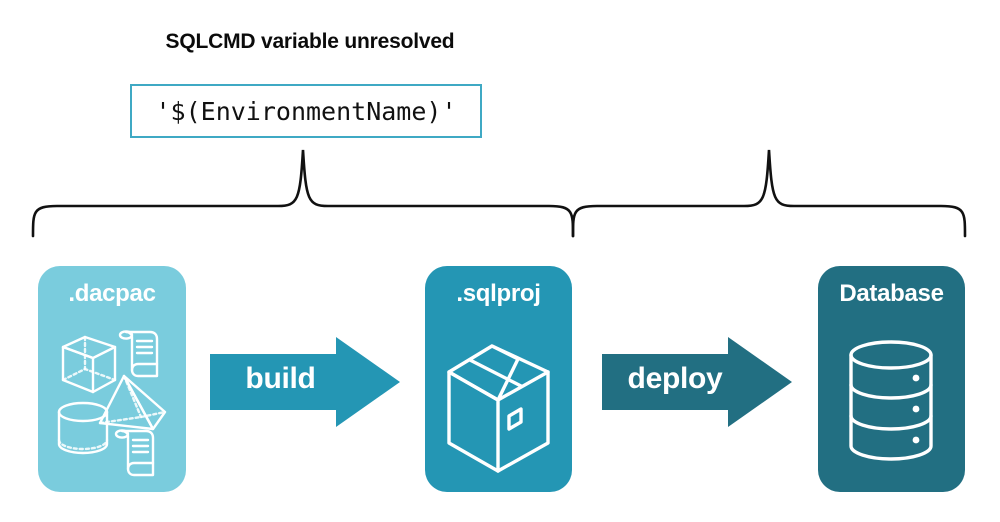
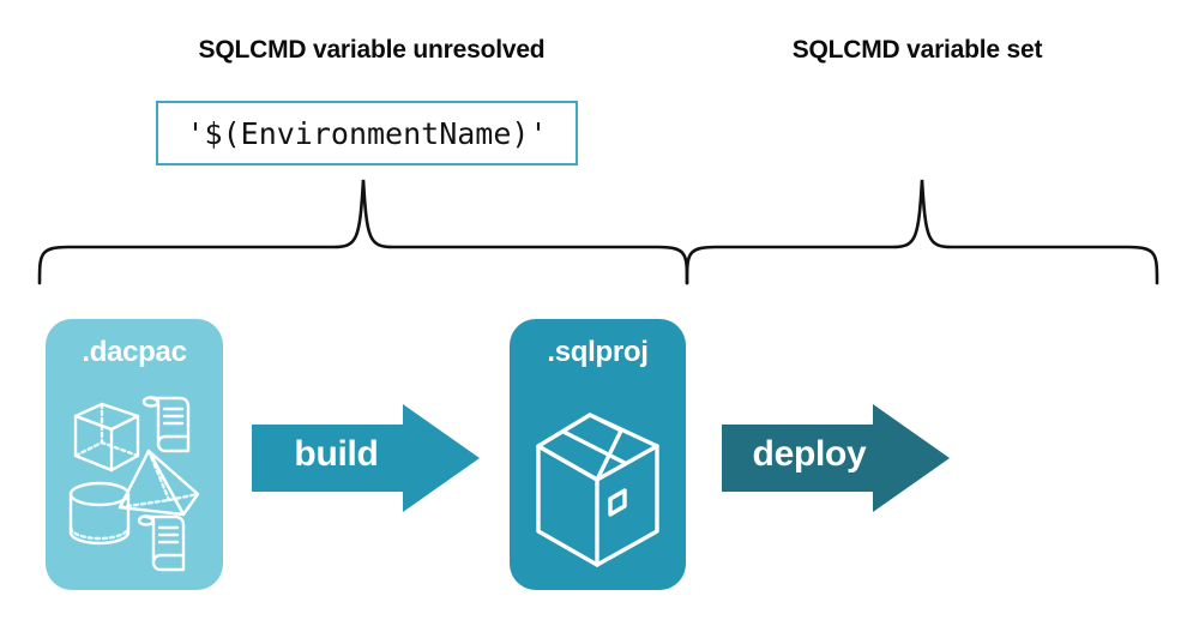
  SQLCMD variable unresolved
+ SQLCMD variable set
  '$(EnvironmentName)'
  .dacpac
  build
  .sqlproj
  deploy
- Database
